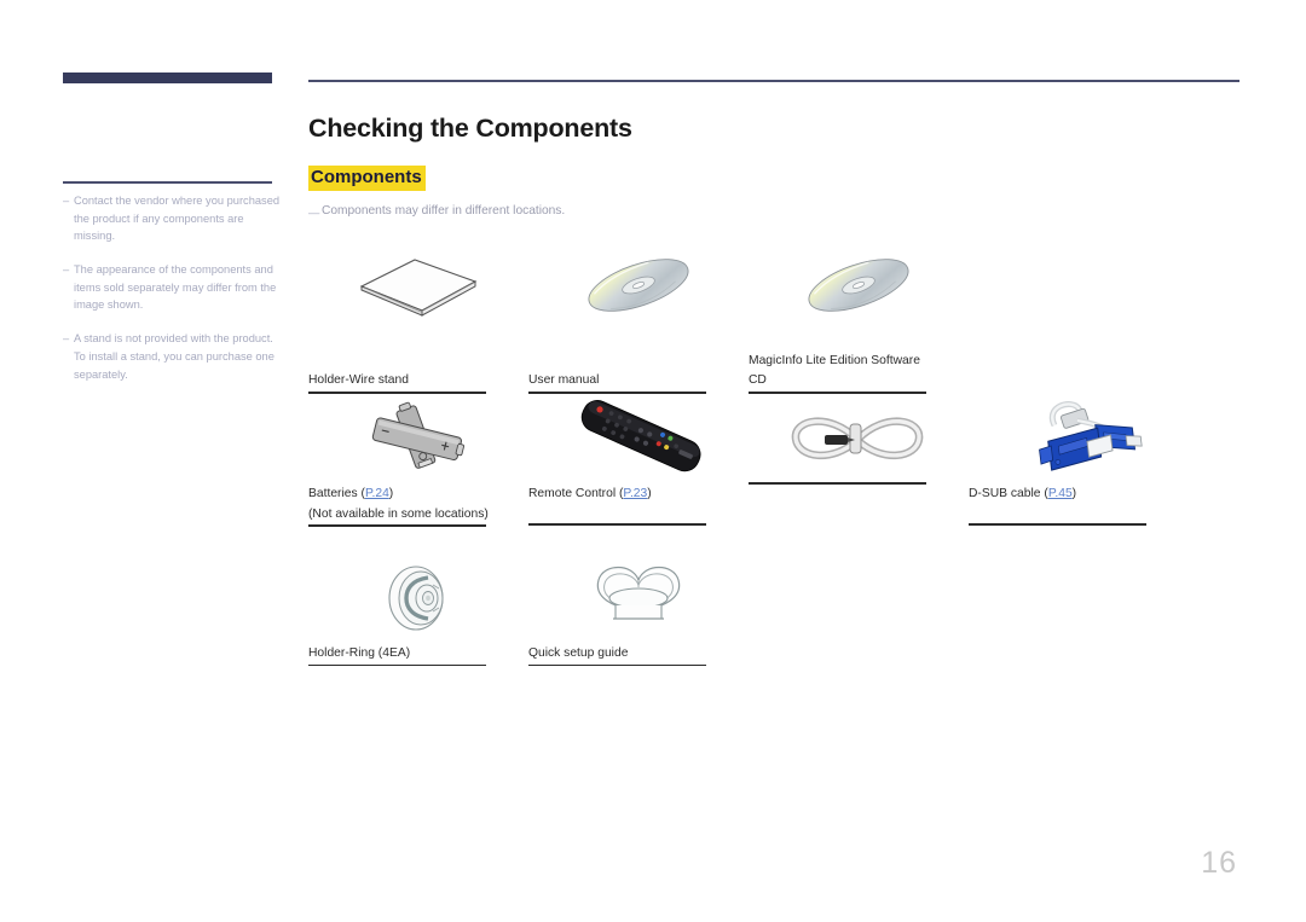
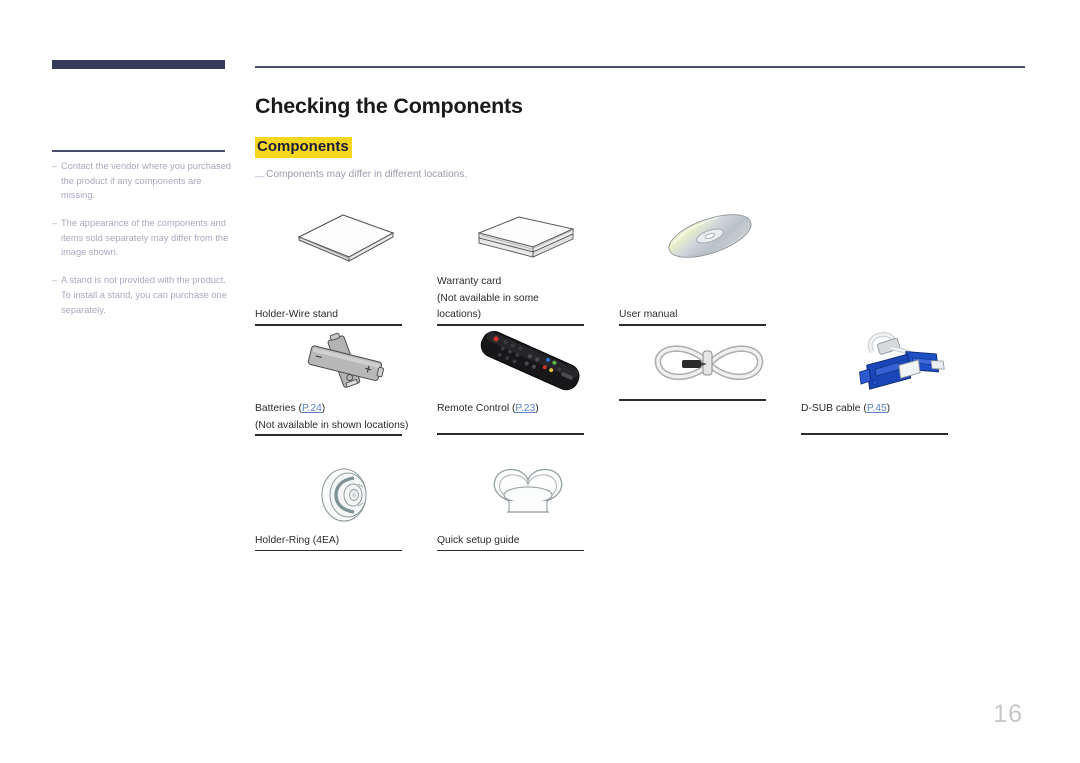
  –
  Contact the vendor where you purchased the product if any components are missing.
  –
  The appearance of the components and items sold separately may differ from the image shown.
  –
  A stand is not provided with the product. To install a stand, you can purchase one separately.
  Checking the Components
  Components
  —
  Components may differ in different locations.
  Holder-Wire stand
+ Warranty card
+ (Not available in some
+ locations)
  User manual
- MagicInfo Lite Edition Software
- CD
  Batteries (P.24)
- (Not available in some locations)
+ (Not available in shown locations)
  Remote Control (P.23)
  D-SUB cable (P.45)
  Holder-Ring (4EA)
  Quick setup guide
  16
